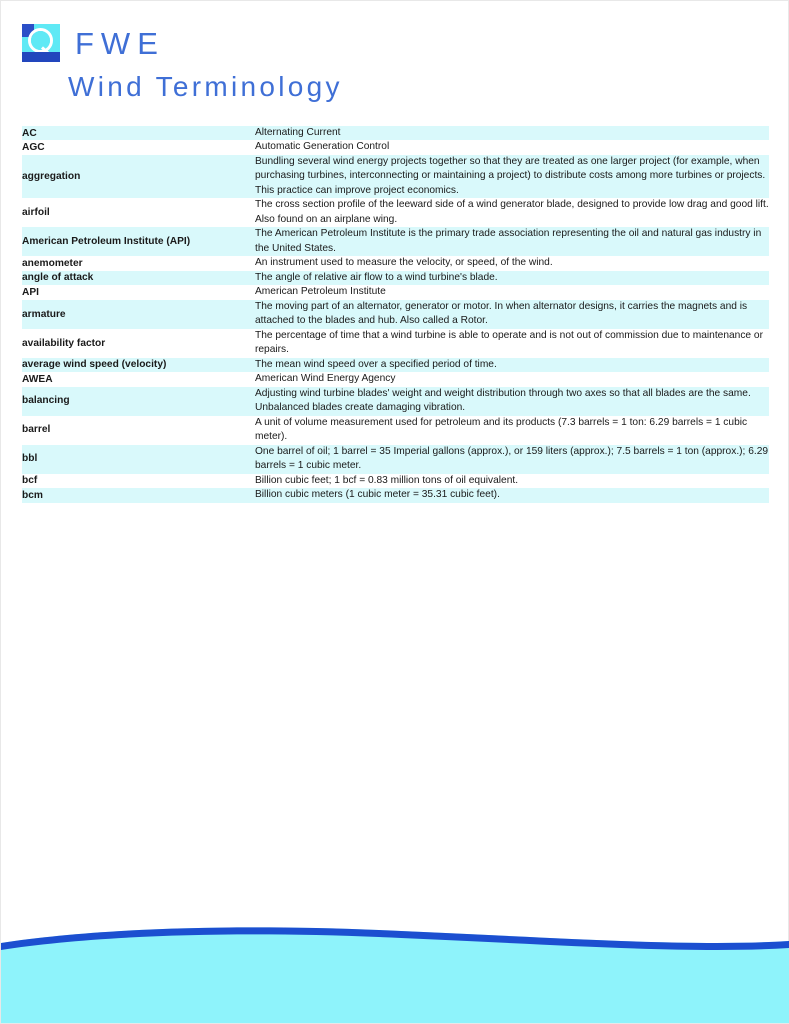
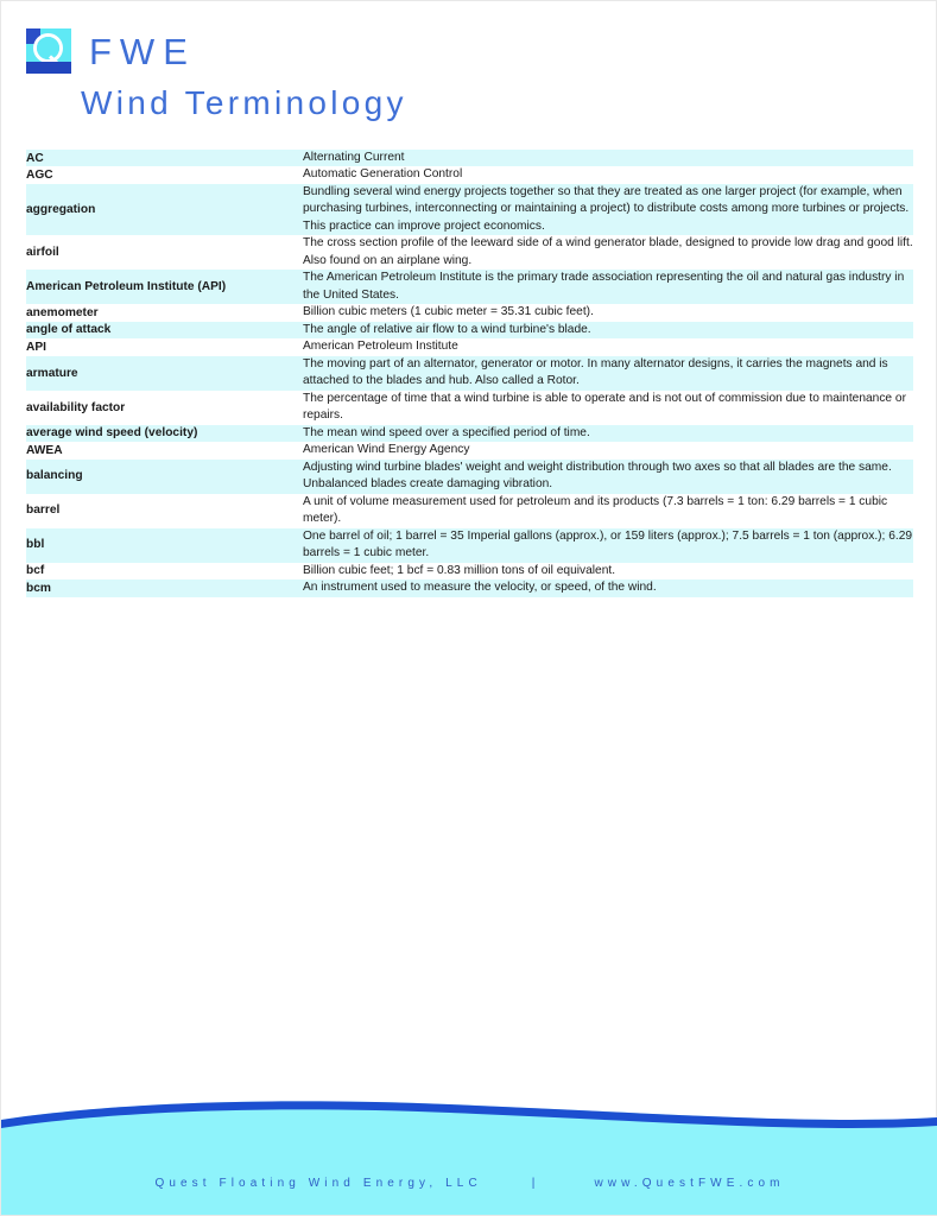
  FWE
  Wind Terminology
  AC	Alternating Current
  AGC	Automatic Generation Control
  aggregation	Bundling several wind energy projects together so that they are treated as one larger project (for example, when purchasing turbines, interconnecting or maintaining a project) to distribute costs among more turbines or projects. This practice can improve project economics.
  airfoil	The cross section profile of the leeward side of a wind generator blade, designed to provide low drag and good lift. Also found on an airplane wing.
  American Petroleum Institute (API)	The American Petroleum Institute is the primary trade association representing the oil and natural gas industry in the United States.
- anemometer	An instrument used to measure the velocity, or speed, of the wind.
+ anemometer	Billion cubic meters (1 cubic meter = 35.31 cubic feet).
  angle of attack	The angle of relative air flow to a wind turbine's blade.
  API	American Petroleum Institute
- armature	The moving part of an alternator, generator or motor. In when alternator designs, it carries the magnets and is attached to the blades and hub. Also called a Rotor.
+ armature	The moving part of an alternator, generator or motor. In many alternator designs, it carries the magnets and is attached to the blades and hub. Also called a Rotor.
  availability factor	The percentage of time that a wind turbine is able to operate and is not out of commission due to maintenance or repairs.
  average wind speed (velocity)	The mean wind speed over a specified period of time.
  AWEA	American Wind Energy Agency
  balancing	Adjusting wind turbine blades' weight and weight distribution through two axes so that all blades are the same. Unbalanced blades create damaging vibration.
  barrel	A unit of volume measurement used for petroleum and its products (7.3 barrels = 1 ton: 6.29 barrels = 1 cubic meter).
  bbl	One barrel of oil; 1 barrel = 35 Imperial gallons (approx.), or 159 liters (approx.); 7.5 barrels = 1 ton (approx.); 6.29 barrels = 1 cubic meter.
  bcf	Billion cubic feet; 1 bcf = 0.83 million tons of oil equivalent.
- bcm	Billion cubic meters (1 cubic meter = 35.31 cubic feet).
+ bcm	An instrument used to measure the velocity, or speed, of the wind.
+ Quest Floating Wind Energy, LLC
+ |
+ www.QuestFWE.com
